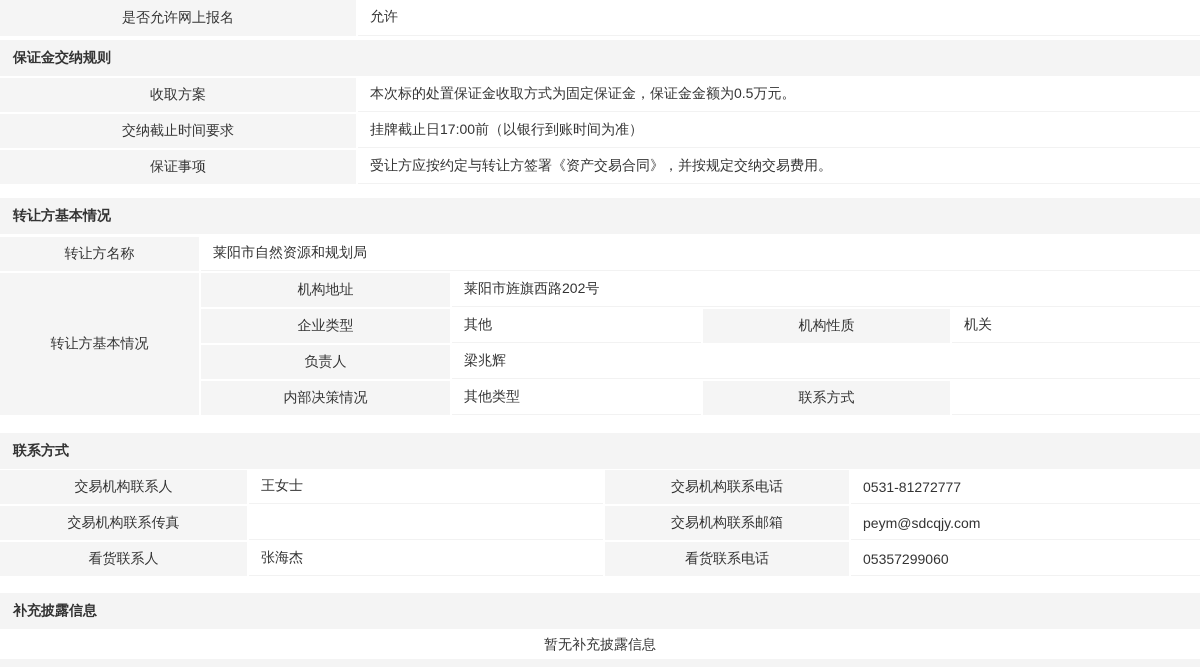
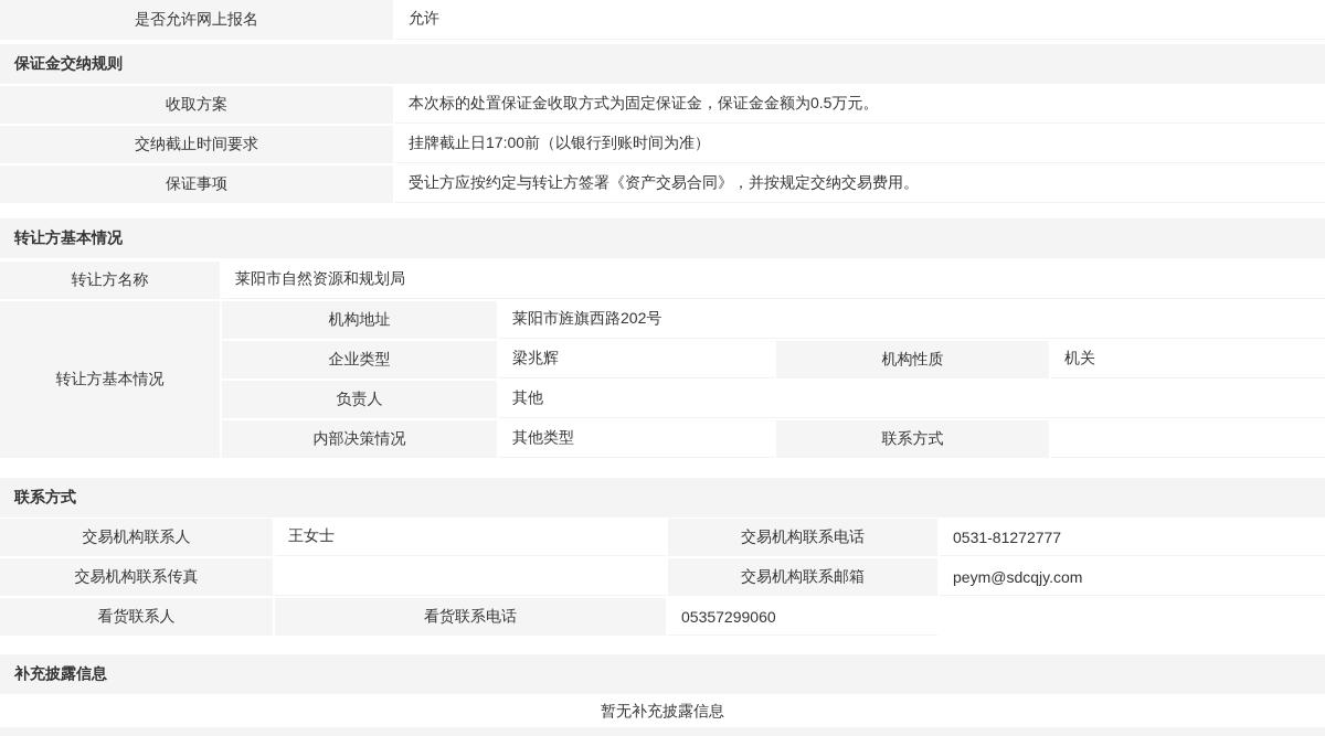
  是否允许网上报名
  允许
  保证金交纳规则
  收取方案
  本次标的处置保证金收取方式为固定保证金，保证金金额为0.5万元。
  交纳截止时间要求
  挂牌截止日17:00前（以银行到账时间为准）
  保证事项
  受让方应按约定与转让方签署《资产交易合同》，并按规定交纳交易费用。
  转让方基本情况
  转让方名称
  莱阳市自然资源和规划局
  转让方基本情况
  机构地址
  莱阳市旌旗西路202号
  企业类型
- 其他
+ 梁兆辉
  机构性质
  机关
  负责人
- 梁兆辉
+ 其他
  内部决策情况
  其他类型
  联系方式
  联系方式
  交易机构联系人
  王女士
  交易机构联系电话
  0531-81272777
  交易机构联系传真
  交易机构联系邮箱
  peym@sdcqjy.com
  看货联系人
- 张海杰
  看货联系电话
  05357299060
  补充披露信息
  暂无补充披露信息
